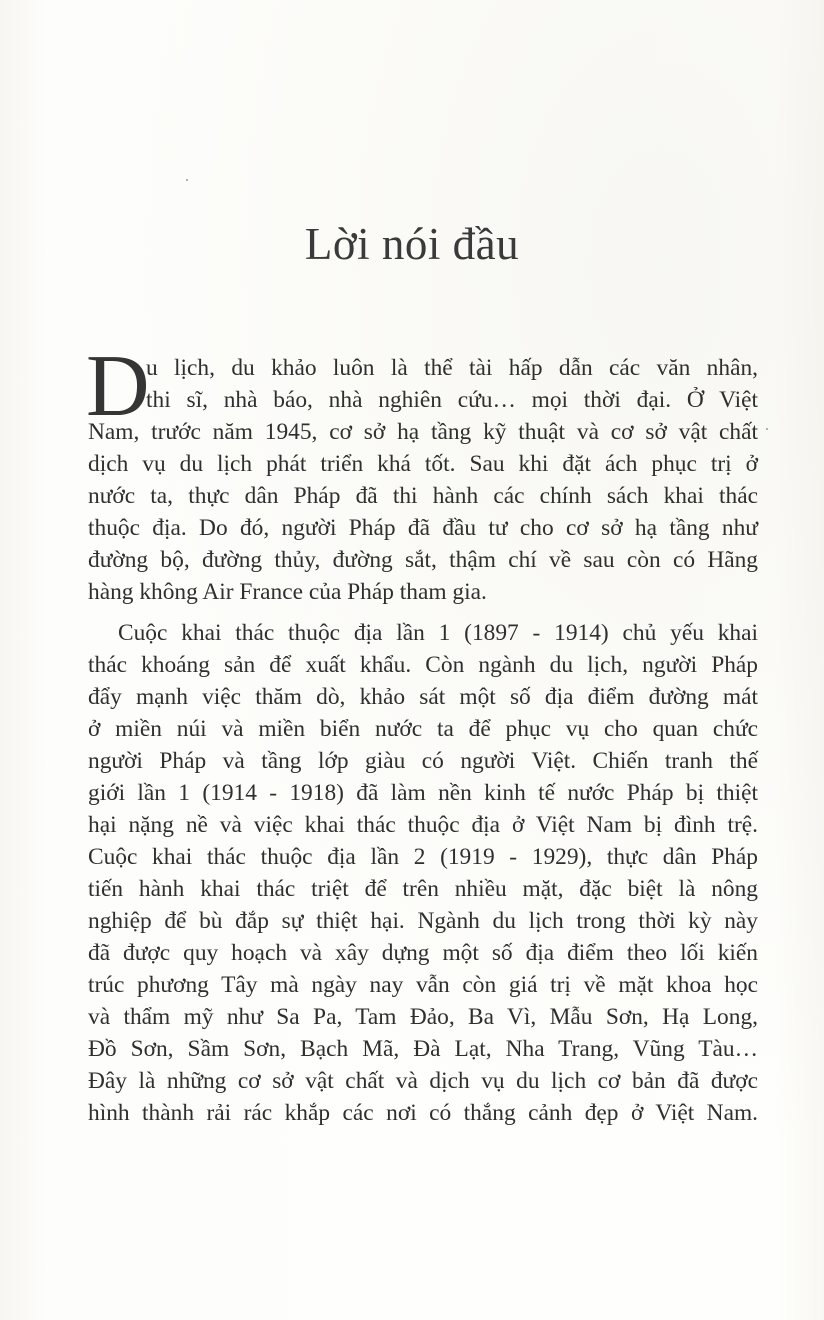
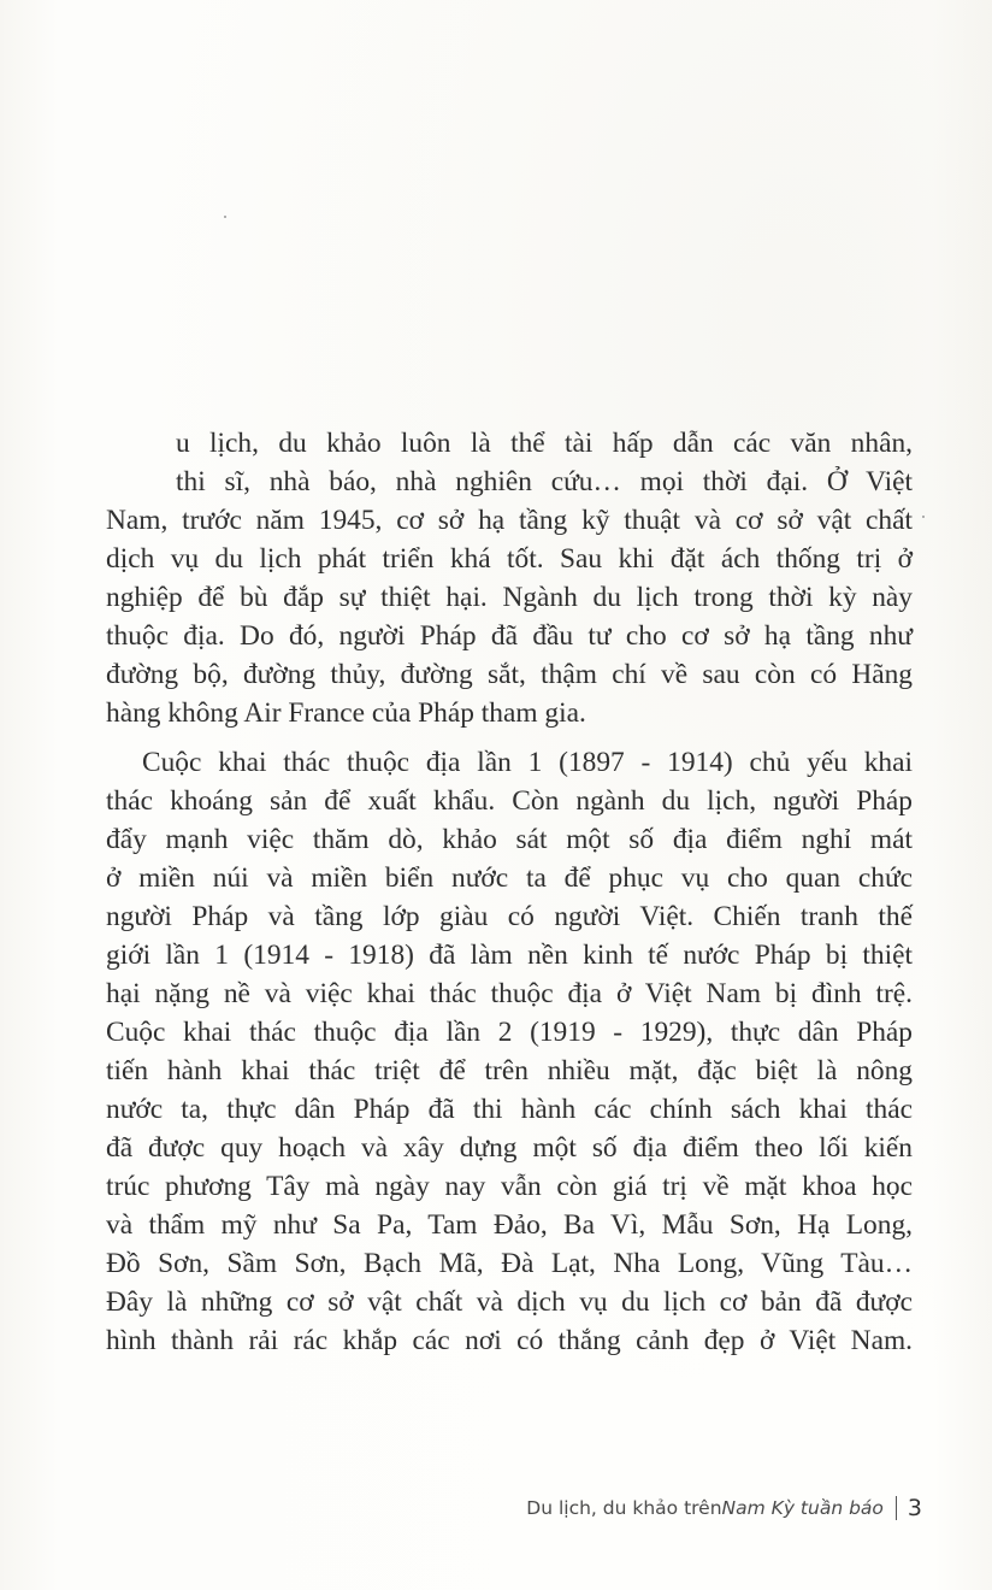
- Lời nói đầu
- D
  u lịch, du khảo luôn là thể tài hấp dẫn các văn nhân,
  thi sĩ, nhà báo, nhà nghiên cứu… mọi thời đại. Ở Việt
  Nam, trước năm 1945, cơ sở hạ tầng kỹ thuật và cơ sở vật chất
- dịch vụ du lịch phát triển khá tốt. Sau khi đặt ách phục trị ở
+ dịch vụ du lịch phát triển khá tốt. Sau khi đặt ách thống trị ở
- nước ta, thực dân Pháp đã thi hành các chính sách khai thác
+ nghiệp để bù đắp sự thiệt hại. Ngành du lịch trong thời kỳ này
  thuộc địa. Do đó, người Pháp đã đầu tư cho cơ sở hạ tầng như
  đường bộ, đường thủy, đường sắt, thậm chí về sau còn có Hãng
  hàng không Air France của Pháp tham gia.
  Cuộc khai thác thuộc địa lần 1 (1897 - 1914) chủ yếu khai
  thác khoáng sản để xuất khẩu. Còn ngành du lịch, người Pháp
- đẩy mạnh việc thăm dò, khảo sát một số địa điểm đường mát
+ đẩy mạnh việc thăm dò, khảo sát một số địa điểm nghỉ mát
  ở miền núi và miền biển nước ta để phục vụ cho quan chức
  người Pháp và tầng lớp giàu có người Việt. Chiến tranh thế
  giới lần 1 (1914 - 1918) đã làm nền kinh tế nước Pháp bị thiệt
  hại nặng nề và việc khai thác thuộc địa ở Việt Nam bị đình trệ.
  Cuộc khai thác thuộc địa lần 2 (1919 - 1929), thực dân Pháp
  tiến hành khai thác triệt để trên nhiều mặt, đặc biệt là nông
- nghiệp để bù đắp sự thiệt hại. Ngành du lịch trong thời kỳ này
+ nước ta, thực dân Pháp đã thi hành các chính sách khai thác
  đã được quy hoạch và xây dựng một số địa điểm theo lối kiến
  trúc phương Tây mà ngày nay vẫn còn giá trị về mặt khoa học
  và thẩm mỹ như Sa Pa, Tam Đảo, Ba Vì, Mẫu Sơn, Hạ Long,
- Đồ Sơn, Sầm Sơn, Bạch Mã, Đà Lạt, Nha Trang, Vũng Tàu…
+ Đồ Sơn, Sầm Sơn, Bạch Mã, Đà Lạt, Nha Long, Vũng Tàu…
  Đây là những cơ sở vật chất và dịch vụ du lịch cơ bản đã được
  hình thành rải rác khắp các nơi có thắng cảnh đẹp ở Việt Nam.
+ Du lịch, du khảo trên
+ Nam Kỳ tuần báo
+ 3
